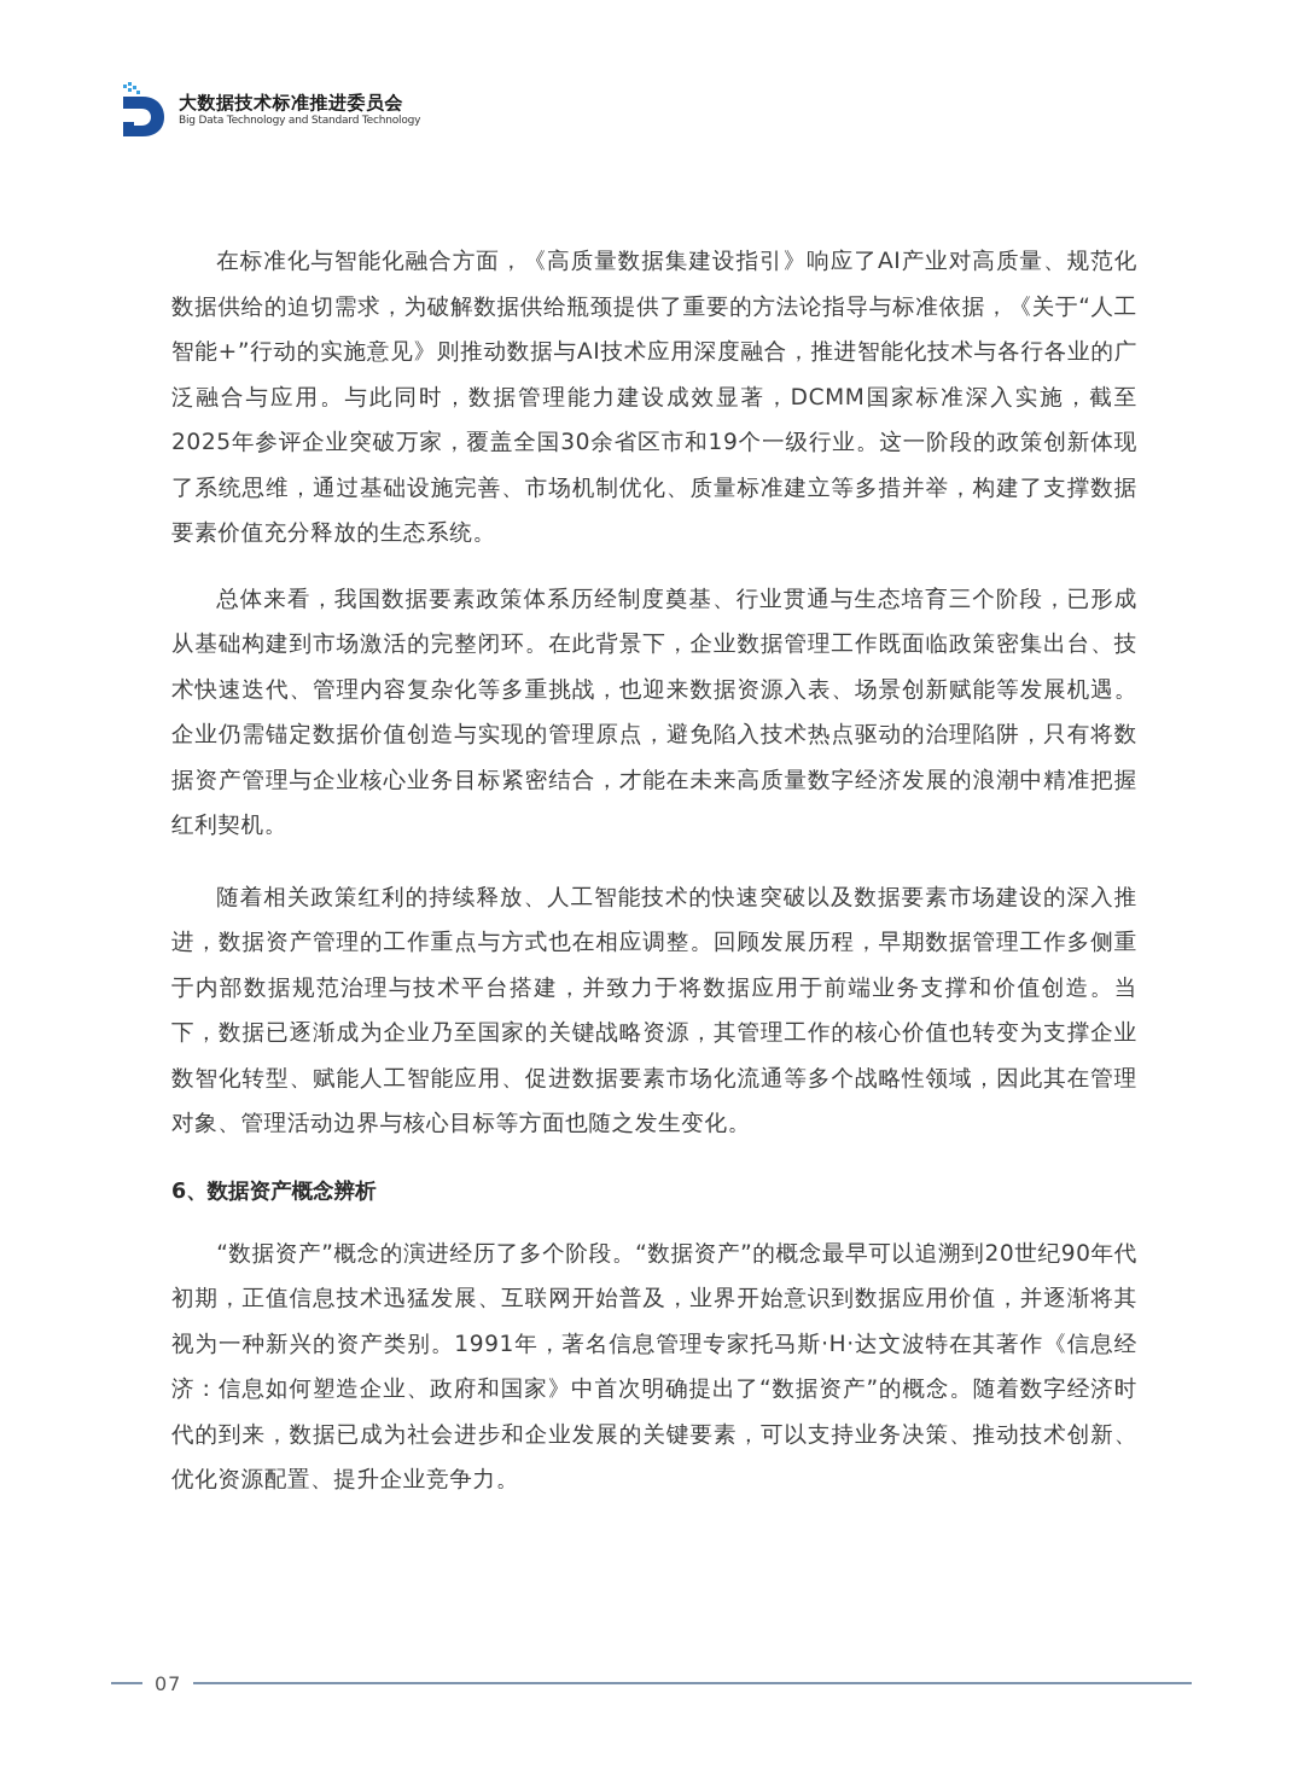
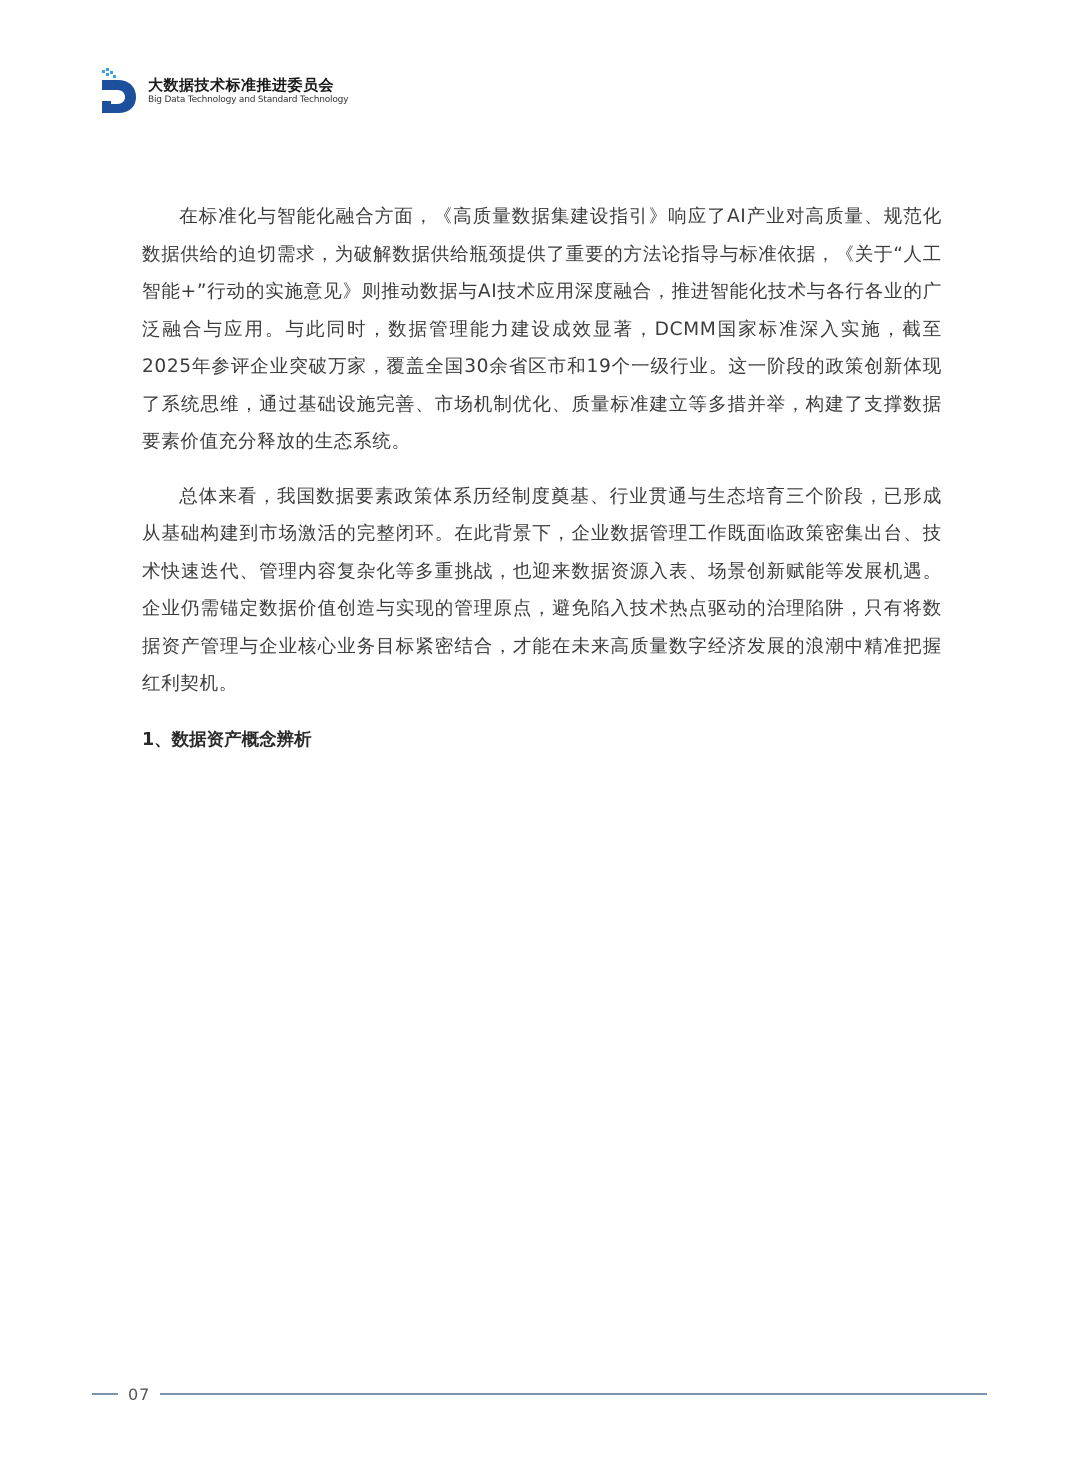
  大数据技术标准推进委员会
  Big Data Technology and Standard Technology
  在标准化与智能化融合方面，《高质量数据集建设指引》响应了AI产业对高质量、规范化数据供给的迫切需求，为破解数据供给瓶颈提供了重要的方法论指导与标准依据，《关于“人工智能+”行动的实施意见》则推动数据与AI技术应用深度融合，推进智能化技术与各行各业的广泛融合与应用。与此同时，数据管理能力建设成效显著，DCMM国家标准深入实施，截至2025年参评企业突破万家，覆盖全国30余省区市和19个一级行业。这一阶段的政策创新体现了系统思维，通过基础设施完善、市场机制优化、质量标准建立等多措并举，构建了支撑数据要素价值充分释放的生态系统。
  总体来看，我国数据要素政策体系历经制度奠基、行业贯通与生态培育三个阶段，已形成从基础构建到市场激活的完整闭环。在此背景下，企业数据管理工作既面临政策密集出台、技术快速迭代、管理内容复杂化等多重挑战，也迎来数据资源入表、场景创新赋能等发展机遇。企业仍需锚定数据价值创造与实现的管理原点，避免陷入技术热点驱动的治理陷阱，只有将数据资产管理与企业核心业务目标紧密结合，才能在未来高质量数字经济发展的浪潮中精准把握红利契机。
- 随着相关政策红利的持续释放、人工智能技术的快速突破以及数据要素市场建设的深入推进，数据资产管理的工作重点与方式也在相应调整。回顾发展历程，早期数据管理工作多侧重于内部数据规范治理与技术平台搭建，并致力于将数据应用于前端业务支撑和价值创造。当下，数据已逐渐成为企业乃至国家的关键战略资源，其管理工作的核心价值也转变为支撑企业数智化转型、赋能人工智能应用、促进数据要素市场化流通等多个战略性领域，因此其在管理对象、管理活动边界与核心目标等方面也随之发生变化。
- 6、数据资产概念辨析
+ 1、数据资产概念辨析
- “数据资产”概念的演进经历了多个阶段。“数据资产”的概念最早可以追溯到20世纪90年代初期，正值信息技术迅猛发展、互联网开始普及，业界开始意识到数据应用价值，并逐渐将其视为一种新兴的资产类别。1991年，著名信息管理专家托马斯·H·达文波特在其著作《信息经济：信息如何塑造企业、政府和国家》中首次明确提出了“数据资产”的概念。随着数字经济时代的到来，数据已成为社会进步和企业发展的关键要素，可以支持业务决策、推动技术创新、优化资源配置、提升企业竞争力。
  07
